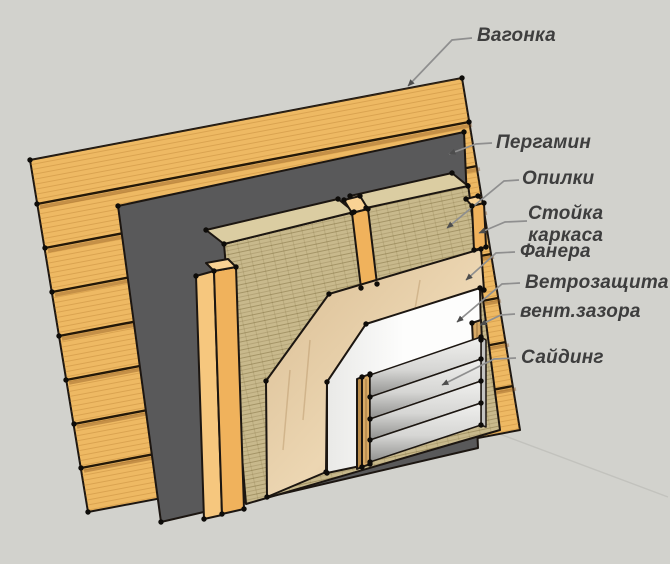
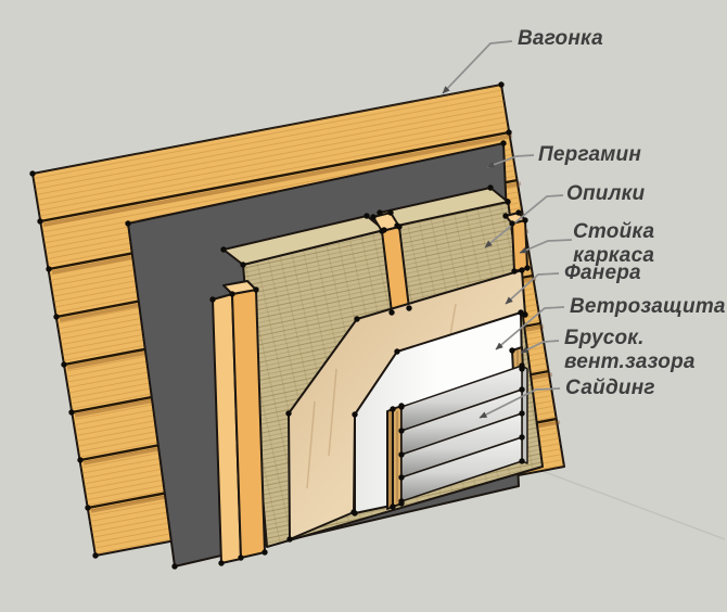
  Вагонка
  Пергамин
  Опилки
  Стойка
  каркаса
  Фанера
  Ветрозащита
+ Брусок.
  вент.зазора
  Сайдинг
